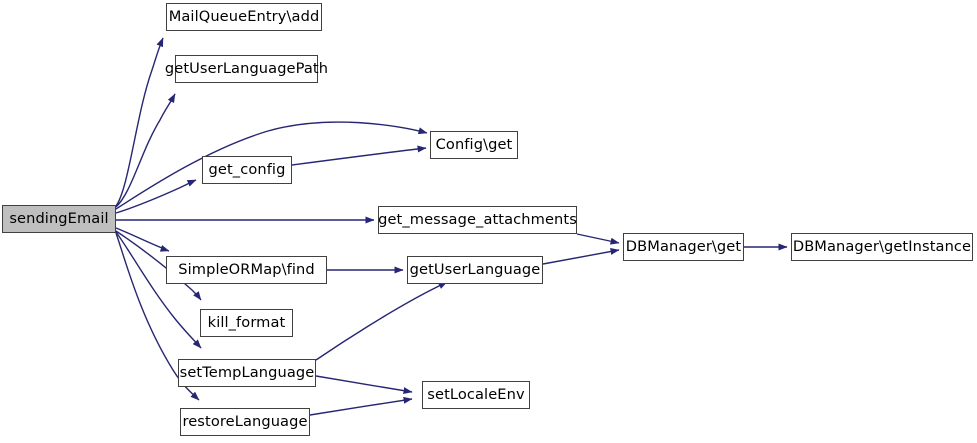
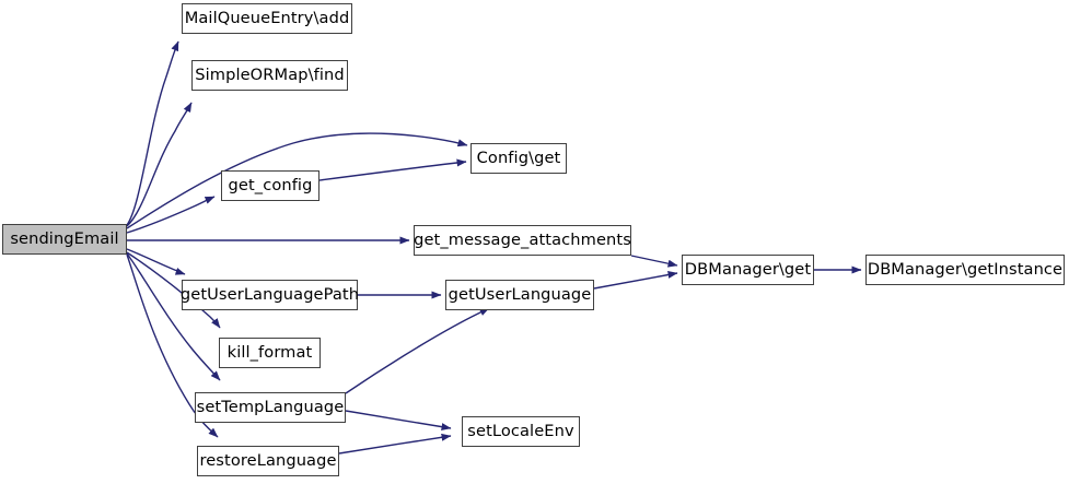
  sendingEmail
  MailQueueEntry\add
- getUserLanguagePath
+ SimpleORMap\find
  Config\get
  get_config
  get_message_attachments
  DBManager\get
  DBManager\getInstance
- SimpleORMap\find
+ getUserLanguagePath
  getUserLanguage
  kill_format
  setTempLanguage
  setLocaleEnv
  restoreLanguage
